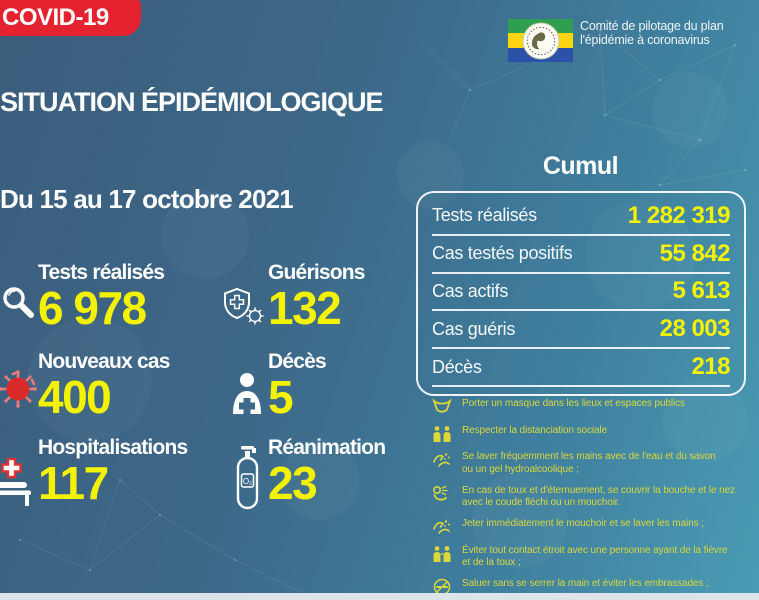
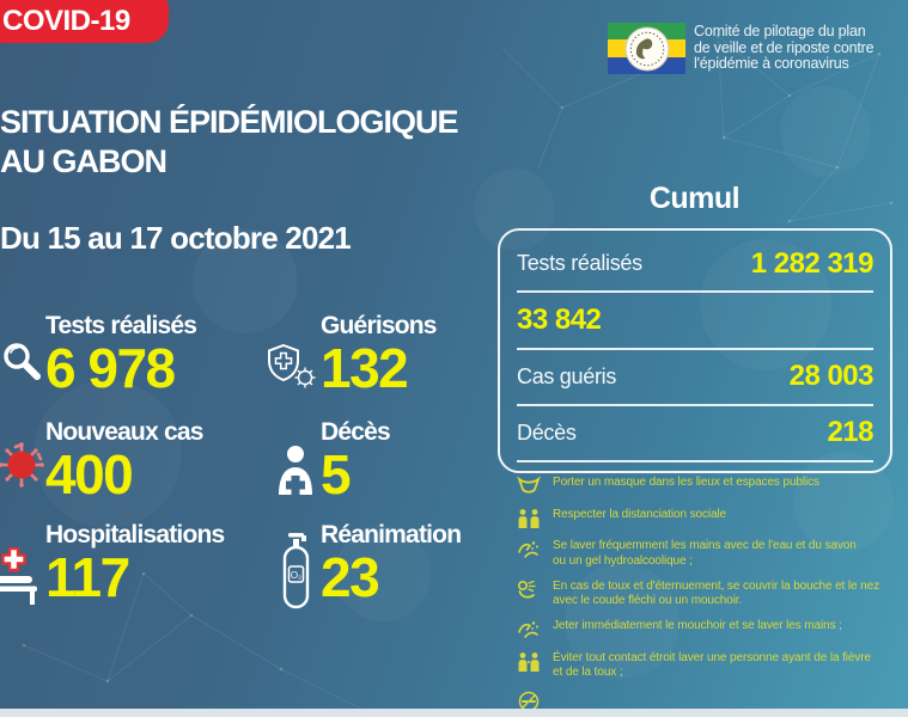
  COVID-19
  Comité de pilotage du plan
+ de veille et de riposte contre
  l'épidémie à coronavirus
  SITUATION ÉPIDÉMIOLOGIQUE
+ AU GABON
  Du 15 au 17 octobre 2021
  Tests réalisés
  6 978
  Guérisons
  132
  Nouveaux cas
  400
  Décès
  5
  Hospitalisations
  117
  O₂
  Réanimation
  23
  Cumul
  Tests réalisés
  1 282 319
- Cas testés positifs
- 55 842
+ 33 842
- Cas actifs
- 5 613
  Cas guéris
  28 003
  Décès
  218
  Porter un masque dans les lieux et espaces publics
  Respecter la distanciation sociale
  Se laver fréquemment les mains avec de l'eau et du savon
  ou un gel hydroalcoolique ;
  En cas de toux et d'éternuement, se couvrir la bouche et le nez
  avec le coude fléchi ou un mouchoir.
  Jeter immédiatement le mouchoir et se laver les mains ;
- Éviter tout contact étroit avec une personne ayant de la fièvre
+ Éviter tout contact étroit laver une personne ayant de la fièvre
  et de la toux ;
- Saluer sans se serrer la main et éviter les embrassades ;
